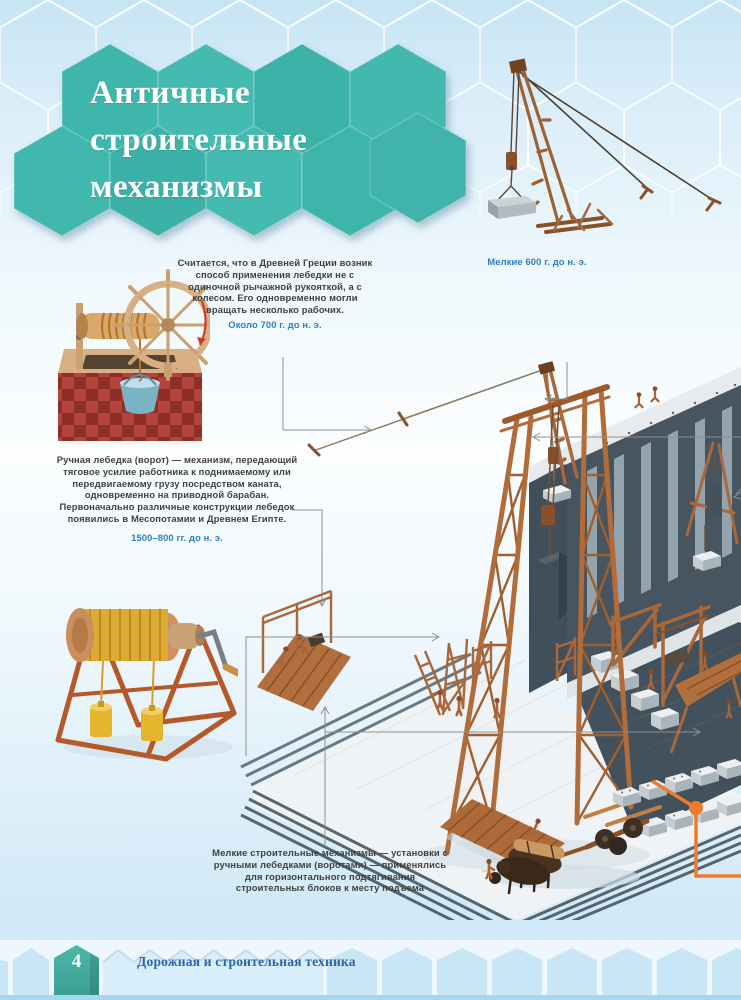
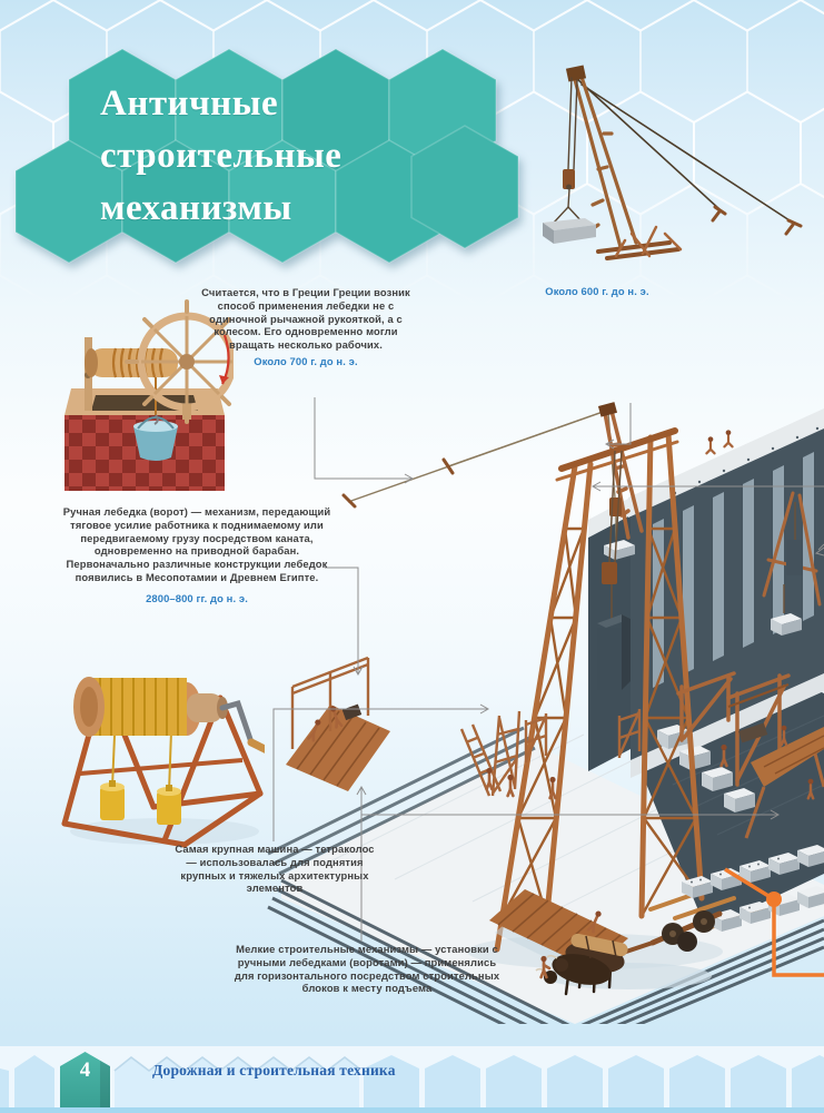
  Античные строительные механизмы
- Считается, что в Древней Греции возник способ применения лебедки не с одиночной рычажной рукояткой, а с колесом. Его одновременно могли вращать несколько рабочих.
+ Считается, что в Греции Греции возник способ применения лебедки не с одиночной рычажной рукояткой, а с колесом. Его одновременно могли вращать несколько рабочих.
  Около 700 г. до н. э.
- Мелкие 600 г. до н. э.
+ Около 600 г. до н. э.
  Ручная лебедка (ворот) — механизм, передающий тяговое усилие работника к поднимаемому или передвигаемому грузу посредством каната, одновременно на приводной барабан. Первоначально различные конструкции лебедок появились в Месопотамии и Древнем Египте.
- 1500–800 гг. до н. э.
+ 2800–800 гг. до н. э.
+ Самая крупная машина — тетраколос — использовалась для поднятия крупных и тяжелых архитектурных элементов
- Мелкие строительные механизмы — установки с ручными лебедками (воротами) — применялись для горизонтального подтягивания строительных блоков к месту подъема
+ Мелкие строительные механизмы — установки с ручными лебедками (воротами) — применялись для горизонтального посредством строительных блоков к месту подъема
  4
  Дорожная и строительная техника
